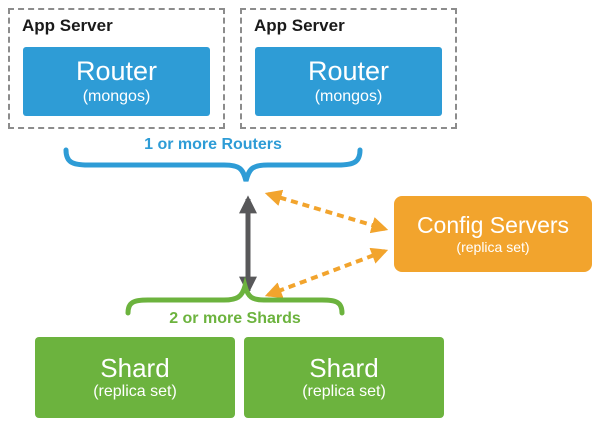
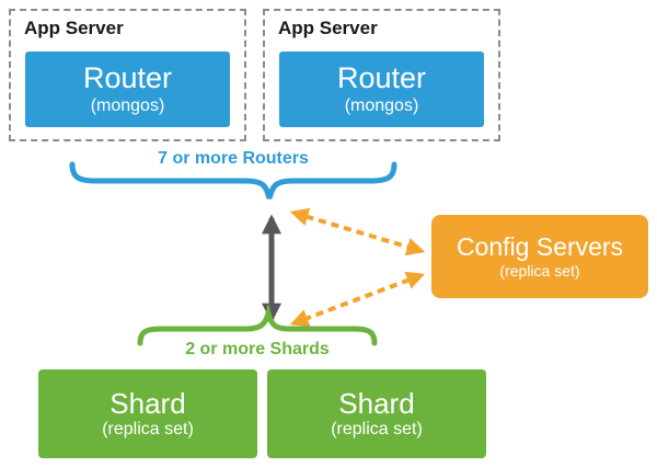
  App Server
  Router
  (mongos)
  App Server
  Router
  (mongos)
- 1 or more Routers
+ 7 or more Routers
  2 or more Shards
  Config Servers
  (replica set)
  Shard
  (replica set)
  Shard
  (replica set)
